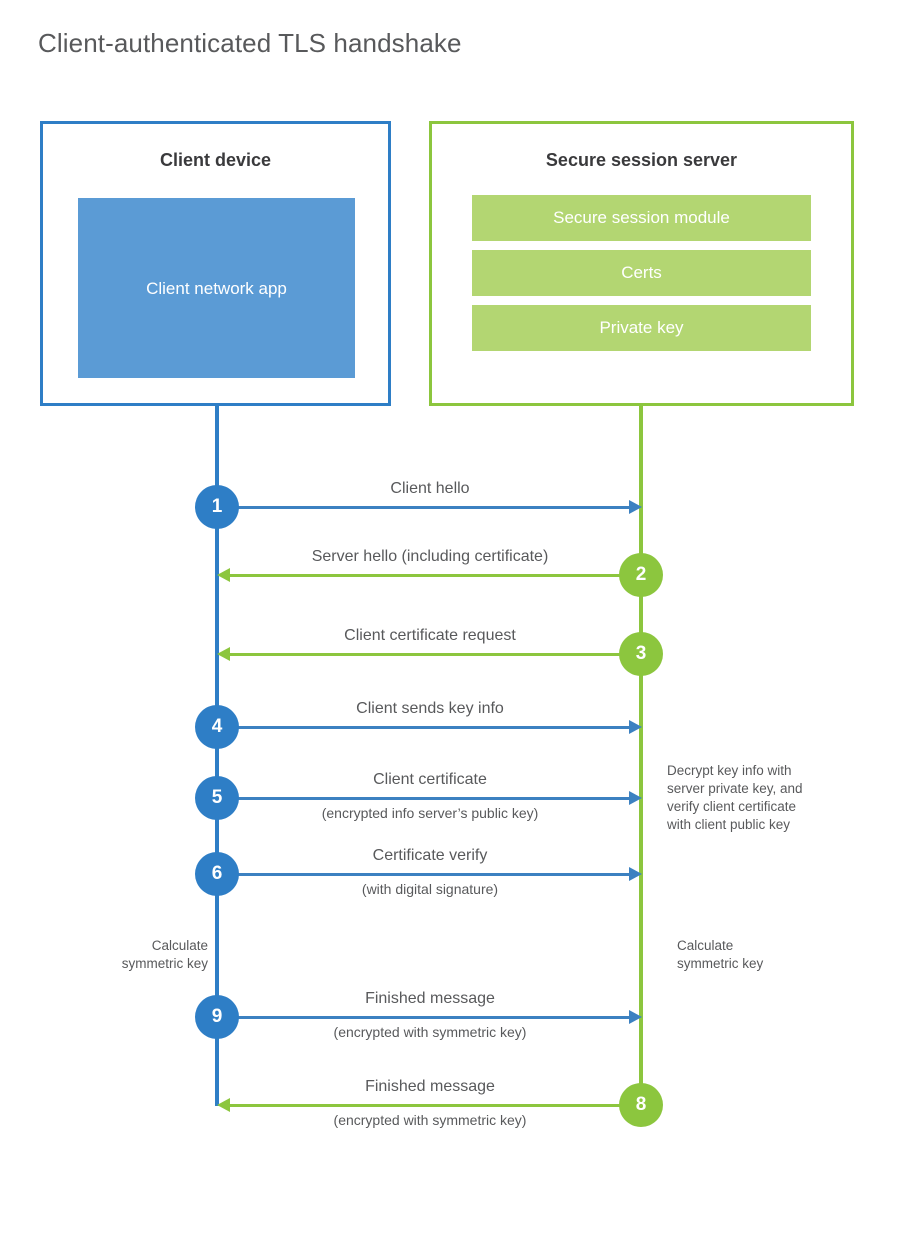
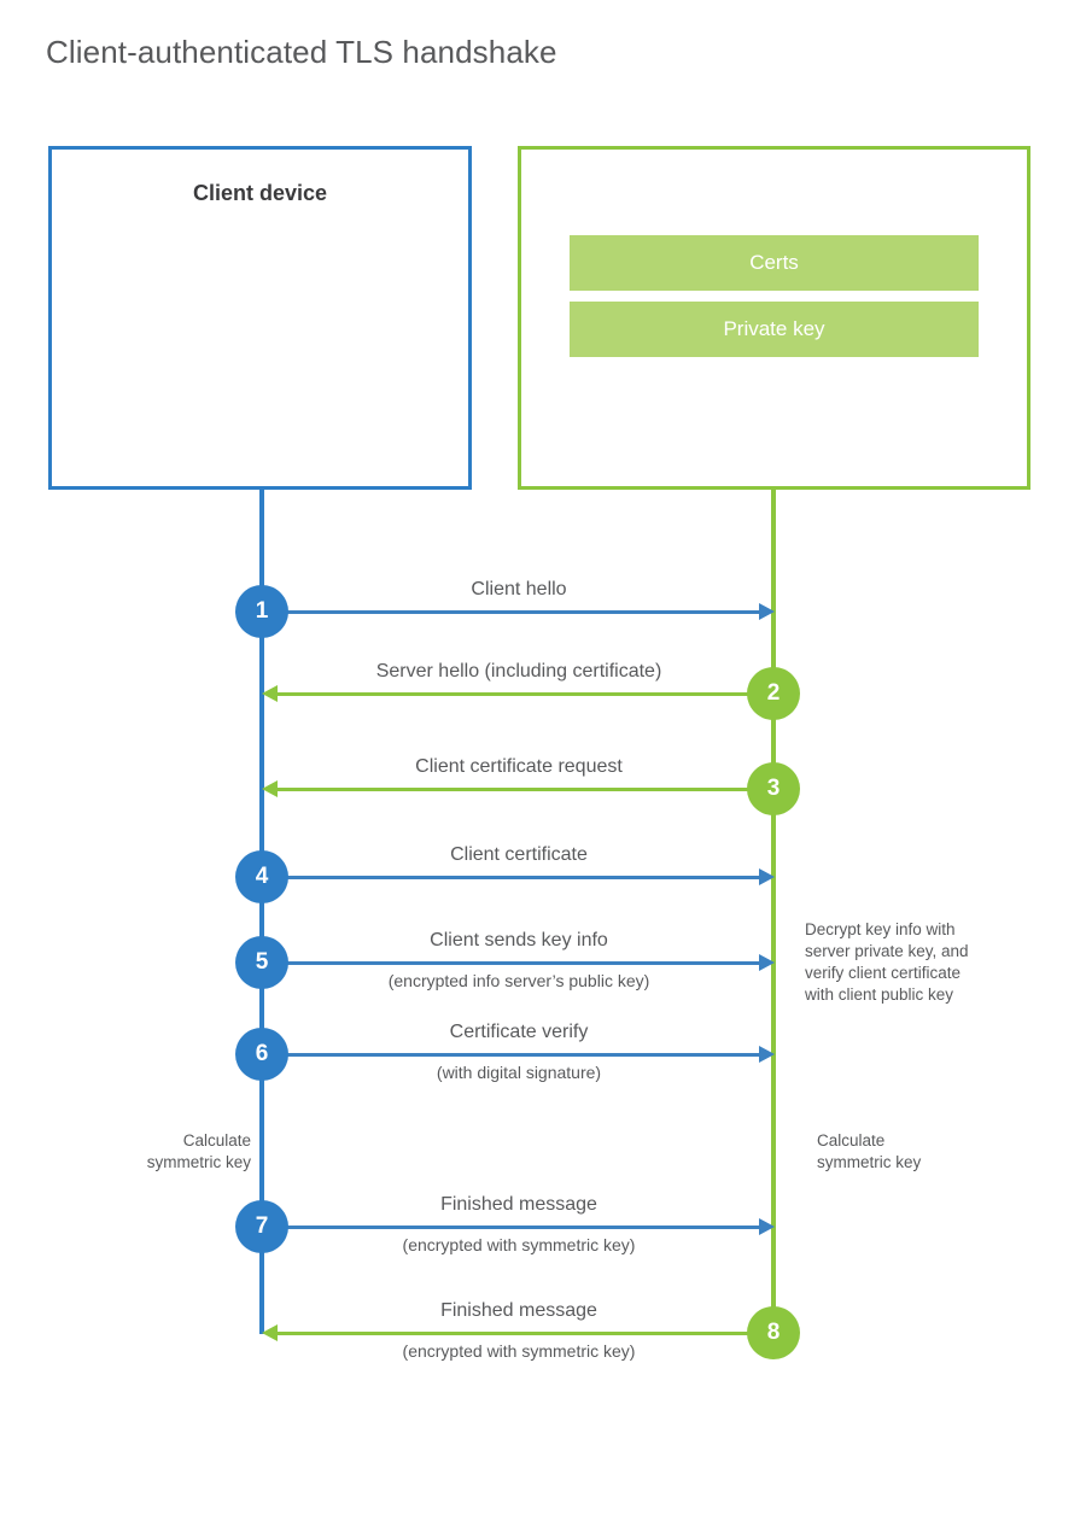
  Client-authenticated TLS handshake
  Client device
- Client network app
- Secure session server
- Secure session module
  Certs
  Private key
  Client hello
  1
  Server hello (including certificate)
  2
  Client certificate request
  3
- Client sends key info
+ Client certificate
  4
- Client certificate
+ Client sends key info
  (encrypted info server’s public key)
  5
  Certificate verify
  (with digital signature)
  6
  Finished message
  (encrypted with symmetric key)
- 9
+ 7
  Finished message
  (encrypted with symmetric key)
  8
  Decrypt key info with
  server private key, and
  verify client certificate
  with client public key
  Calculate
  symmetric key
  Calculate
  symmetric key
